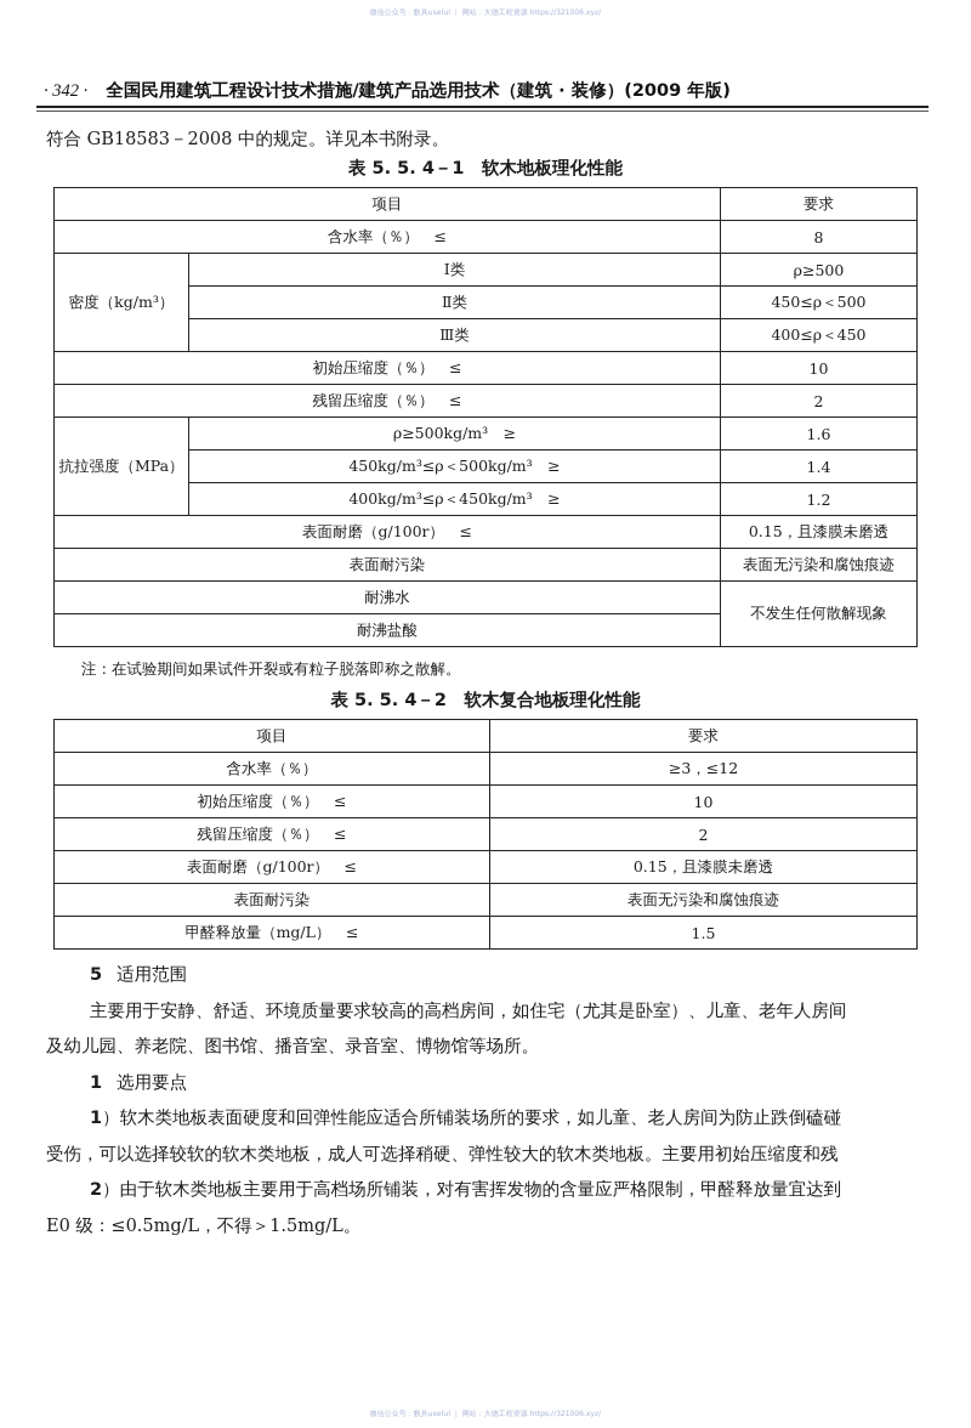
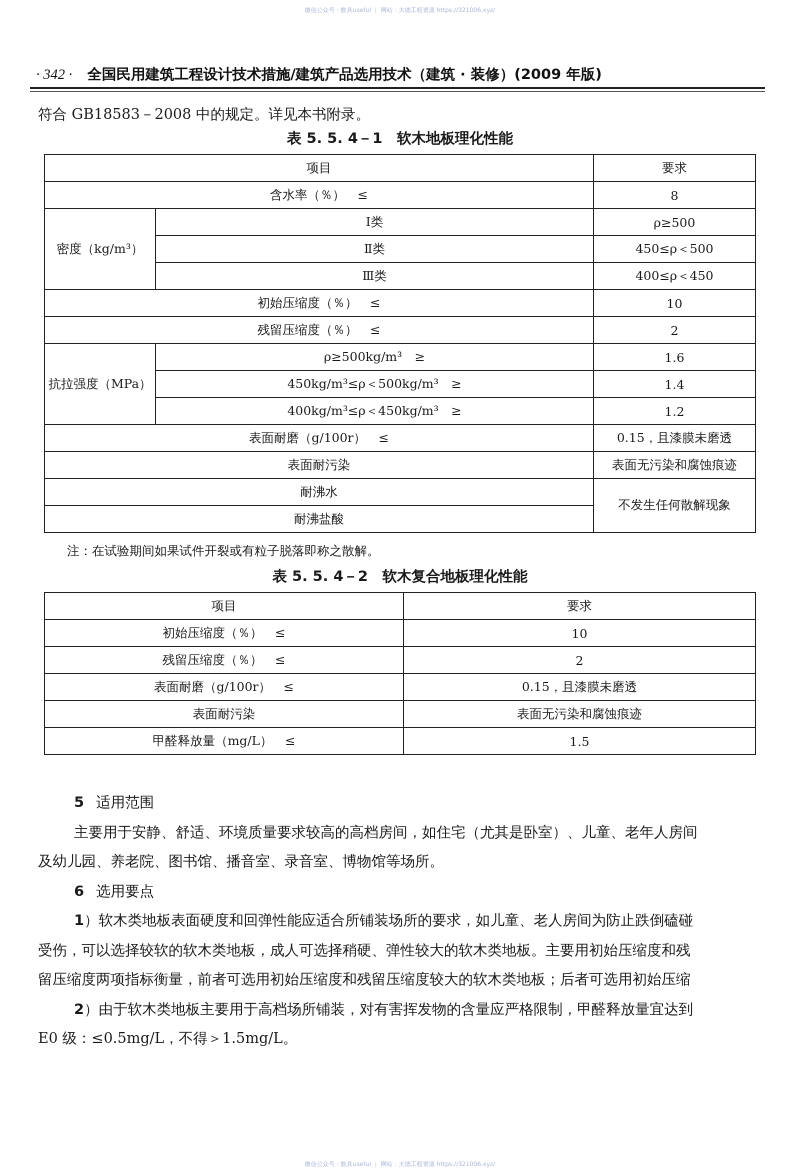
  · 342 · 全国民用建筑工程设计技术措施/建筑产品选用技术（建筑 · 装修）(2009 年版)
  符合 GB18583－2008 中的规定。详见本书附录。
  表 5. 5. 4－1 软木地板理化性能
  项目	要求
  含水率（％） ≤	8
  密度（kg/m³）	Ⅰ类	ρ≥500
  Ⅱ类	450≤ρ＜500
  Ⅲ类	400≤ρ＜450
  初始压缩度（％） ≤	10
  残留压缩度（％） ≤	2
  抗拉强度（MPa）	ρ≥500kg/m³ ≥	1.6
  450kg/m³≤ρ＜500kg/m³ ≥	1.4
  400kg/m³≤ρ＜450kg/m³ ≥	1.2
  表面耐磨（g/100r） ≤	0.15，且漆膜未磨透
  表面耐污染	表面无污染和腐蚀痕迹
  耐沸水	不发生任何散解现象
  耐沸盐酸
  注：在试验期间如果试件开裂或有粒子脱落即称之散解。
  表 5. 5. 4－2 软木复合地板理化性能
  项目	要求
- 含水率（％）	≥3，≤12
  初始压缩度（％） ≤	10
  残留压缩度（％） ≤	2
  表面耐磨（g/100r） ≤	0.15，且漆膜未磨透
  表面耐污染	表面无污染和腐蚀痕迹
  甲醛释放量（mg/L） ≤	1.5
  5 适用范围
  主要用于安静、舒适、环境质量要求较高的高档房间，如住宅（尤其是卧室）、儿童、老年人房间
  及幼儿园、养老院、图书馆、播音室、录音室、博物馆等场所。
- 1 选用要点
+ 6 选用要点
  1）软木类地板表面硬度和回弹性能应适合所铺装场所的要求，如儿童、老人房间为防止跌倒磕碰
  受伤，可以选择较软的软木类地板，成人可选择稍硬、弹性较大的软木类地板。主要用初始压缩度和残
+ 留压缩度两项指标衡量，前者可选用初始压缩度和残留压缩度较大的软木类地板；后者可选用初始压缩
  2）由于软木类地板主要用于高档场所铺装，对有害挥发物的含量应严格限制，甲醛释放量宜达到
  E0 级：≤0.5mg/L，不得＞1.5mg/L。
